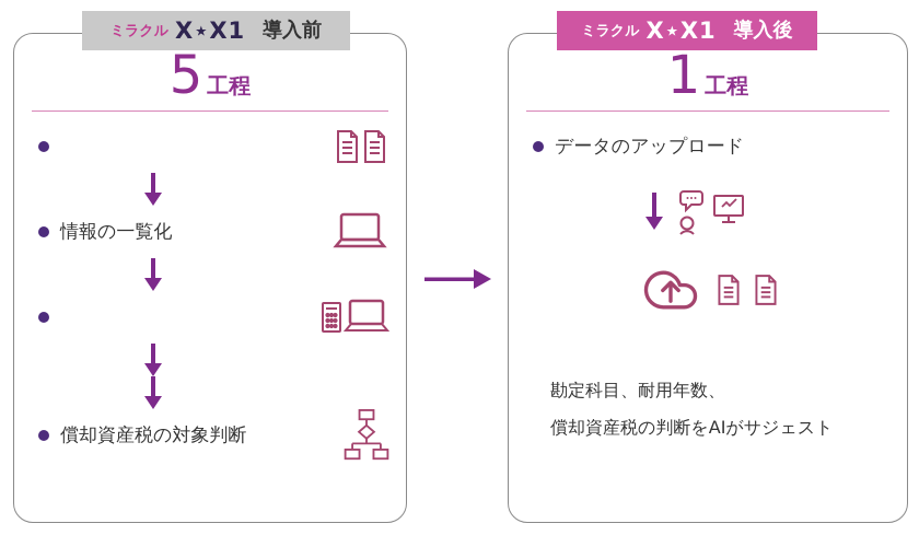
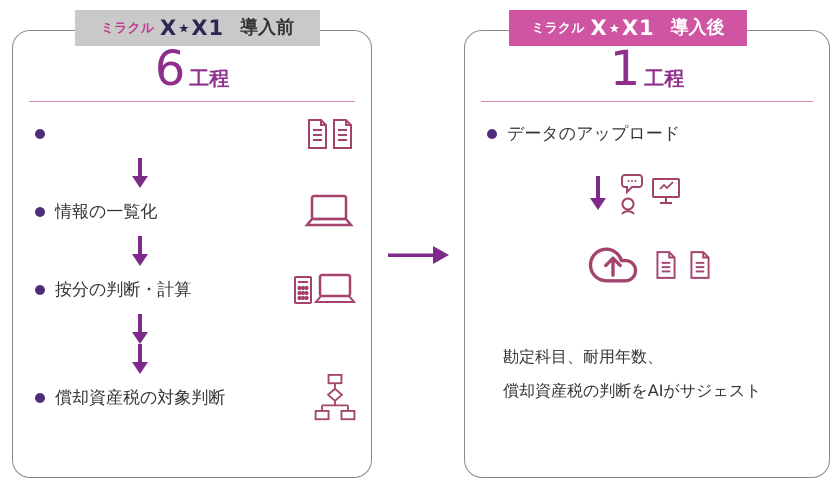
  ミラクル
  X⋆X1
  導入前
- 5
+ 6
  工程
  情報の一覧化
+ 按分の判断・計算
  償却資産税の対象判断
  ミラクル
  X⋆X1
  導入後
  1
  工程
  データのアップロード
  勘定科目、耐用年数、
  償却資産税の判断をAIがサジェスト
